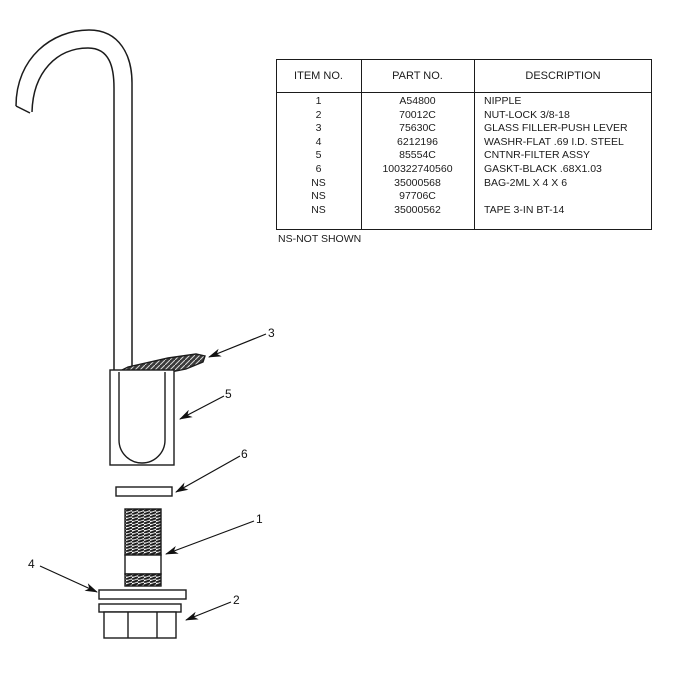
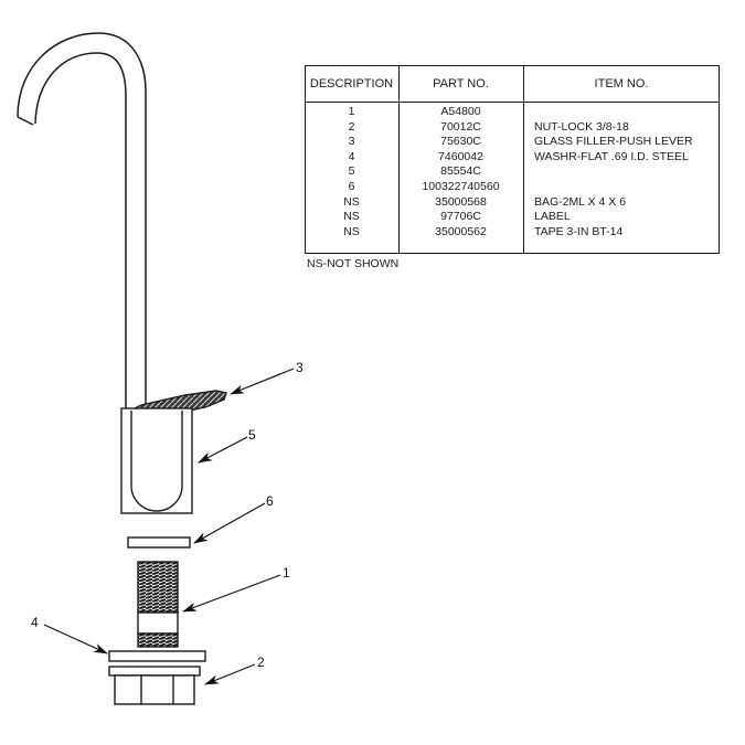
  3
  5
  6
  1
  4
  2
- ITEM NO.
+ DESCRIPTION
  PART NO.
- DESCRIPTION
+ ITEM NO.
  1
  A54800
- NIPPLE
  2
  70012C
  NUT-LOCK 3/8-18
  3
  75630C
  GLASS FILLER-PUSH LEVER
  4
- 6212196
+ 7460042
  WASHR-FLAT .69 I.D. STEEL
  5
  85554C
- CNTNR-FILTER ASSY
  6
  100322740560
- GASKT-BLACK .68X1.03
  NS
  35000568
  BAG-2ML X 4 X 6
  NS
  97706C
+ LABEL
  NS
  35000562
  TAPE 3-IN BT-14
  NS-NOT SHOWN
